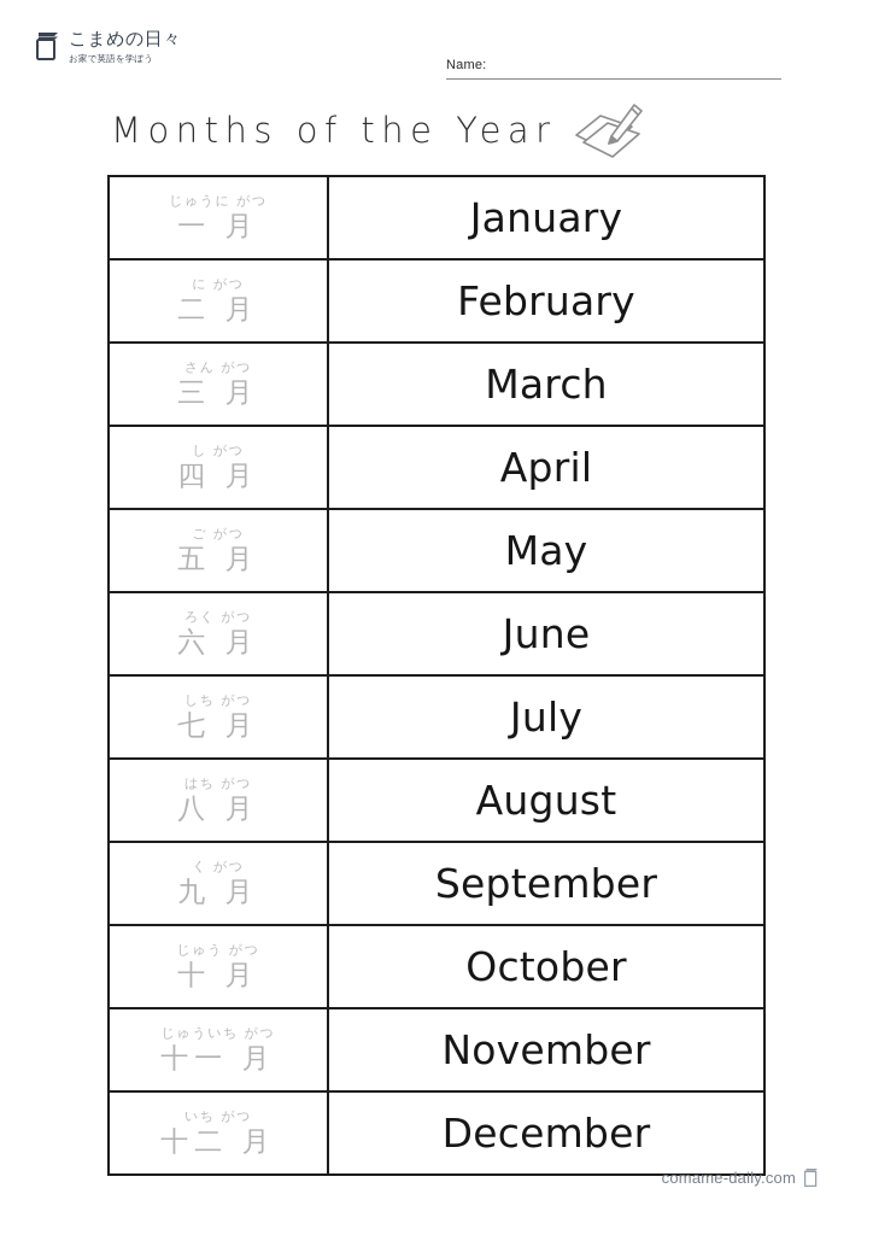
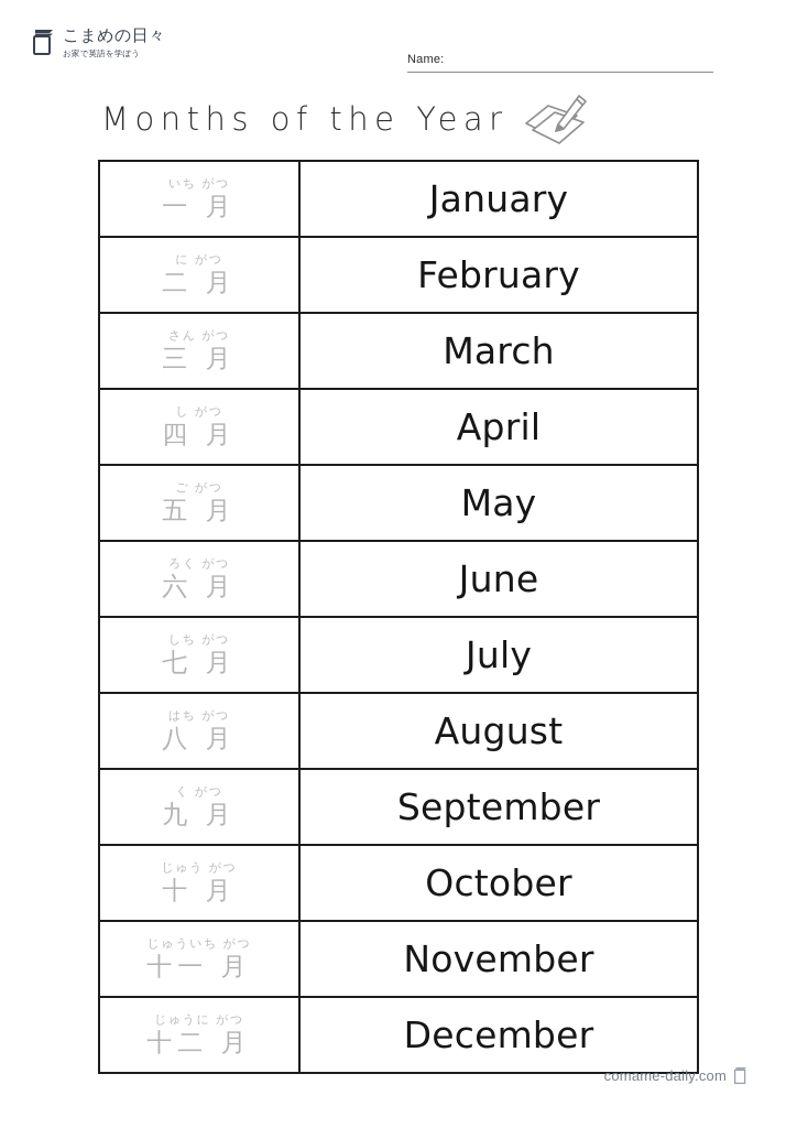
  こまめの日々
  お家で英語を学ぼう
  Name:
  Months of the Year
- じゅうに がつ 一 月	January
+ いち がつ 一 月	January
  に がつ 二 月	February
  さん がつ 三 月	March
  し がつ 四 月	April
  ご がつ 五 月	May
  ろく がつ 六 月	June
  しち がつ 七 月	July
  はち がつ 八 月	August
  く がつ 九 月	September
  じゅう がつ 十 月	October
  じゅういち がつ 十一 月	November
- いち がつ 十二 月	December
+ じゅうに がつ 十二 月	December
  comame-daily.com
